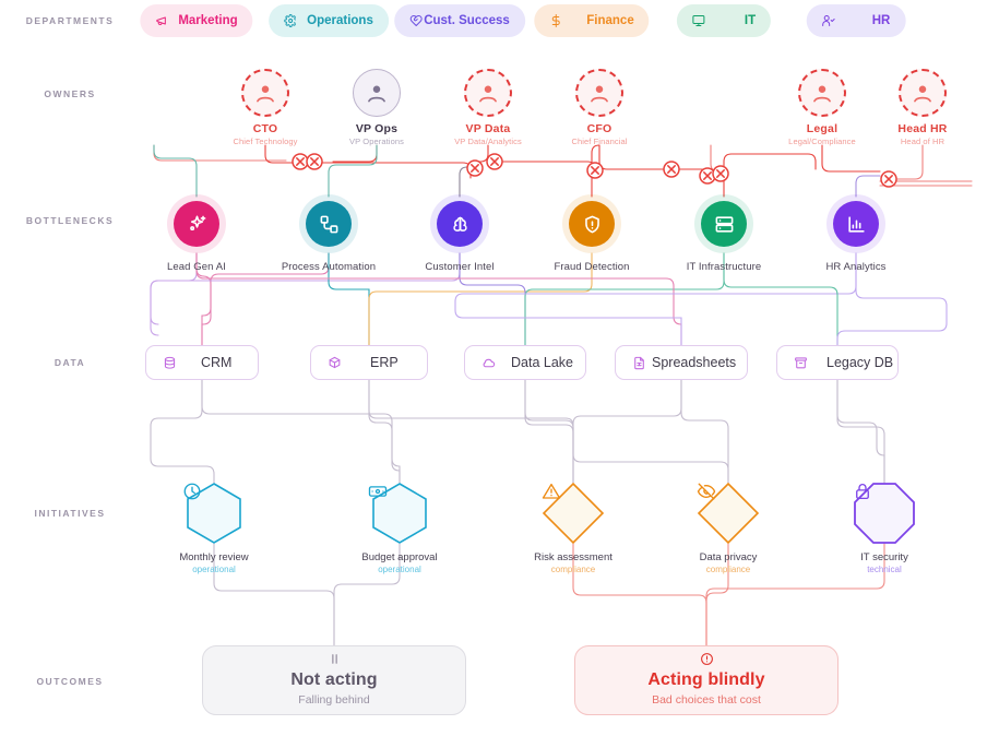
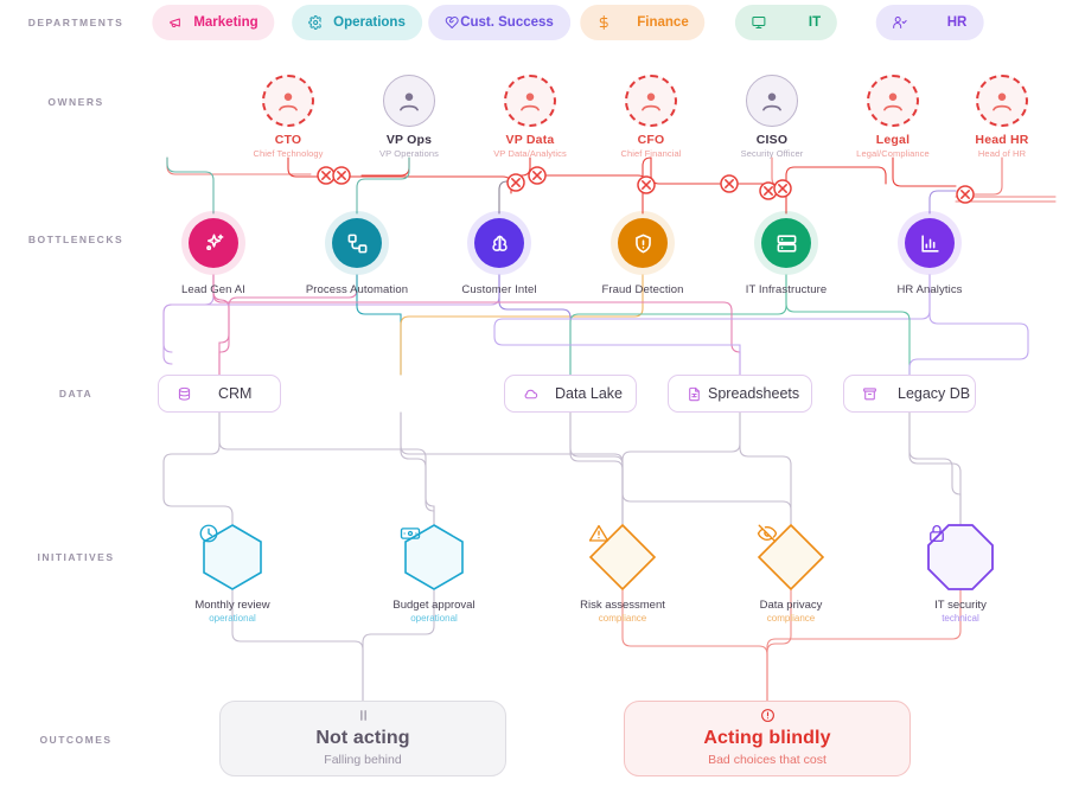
  DEPARTMENTS
  OWNERS
  BOTTLENECKS
  DATA
  INITIATIVES
  OUTCOMES
  Marketing
  Operations
  Cust. Success
  Finance
  IT
  HR
  CTO
  Chief Technology
  VP Ops
  VP Operations
  VP Data
  VP Data/Analytics
  CFO
  Chief Financial
+ CISO
+ Security Officer
  Legal
  Legal/Compliance
  Head HR
  Head of HR
  Lead Gen AI
  Process Automation
  Customer Intel
  Fraud Detection
  IT Infrastructure
  HR Analytics
  CRM
- ERP
  Data Lake
  Spreadsheets
  Legacy DB
  Monthly review
  operational
  Budget approval
  operational
  Risk assessment
  compliance
  Data privacy
  compliance
  IT security
  technical
  Not acting
  Falling behind
  Acting blindly
  Bad choices that cost
